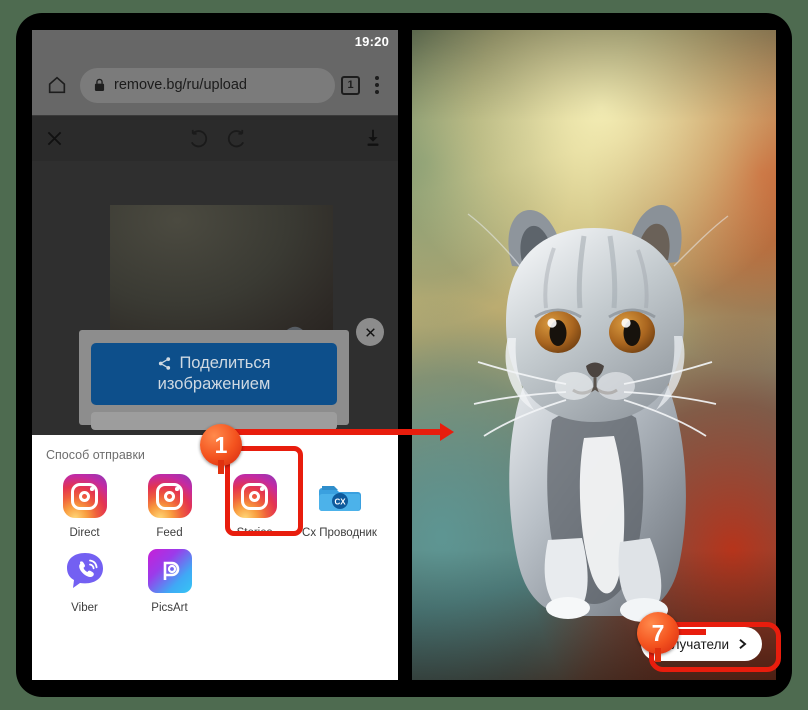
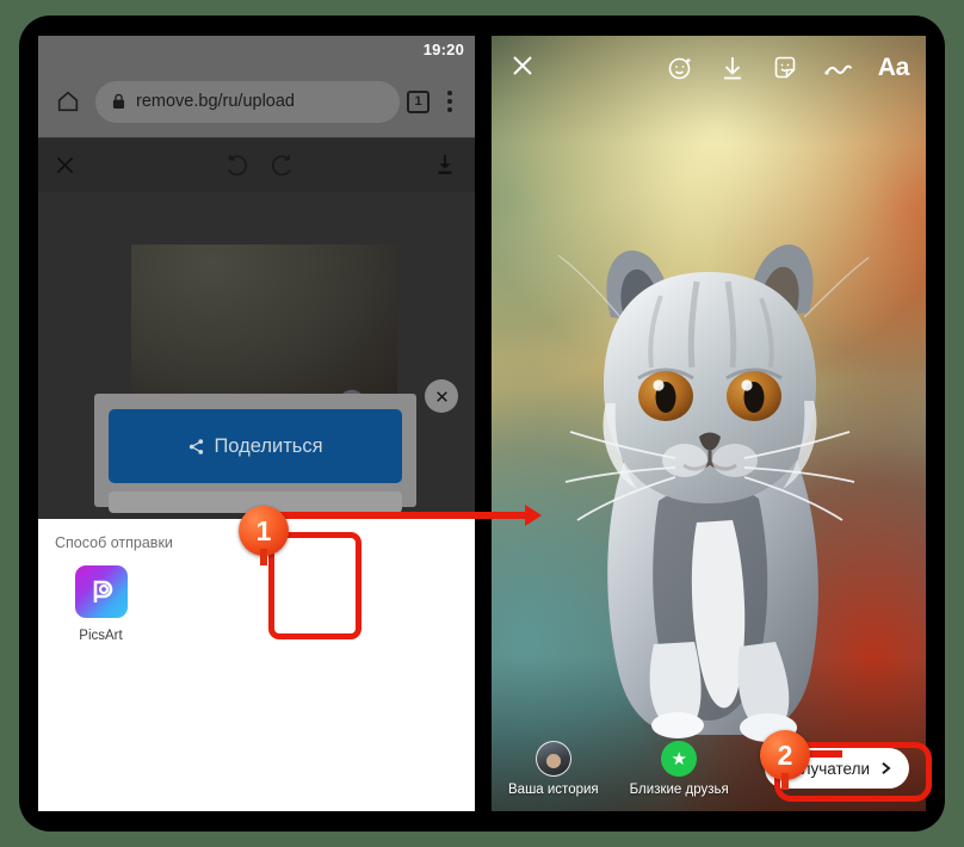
  19:20
  remove.bg/ru/upload
  1
  Поделиться
- изображением
  Способ отправки
- Direct
- Feed
- Stories
- CX
- Cx Проводник
- Viber
  PicsArt
+ Aa
+ Ваша история
+ ★
+ Близкие друзья
  учатели
  1
- 7
+ 2
